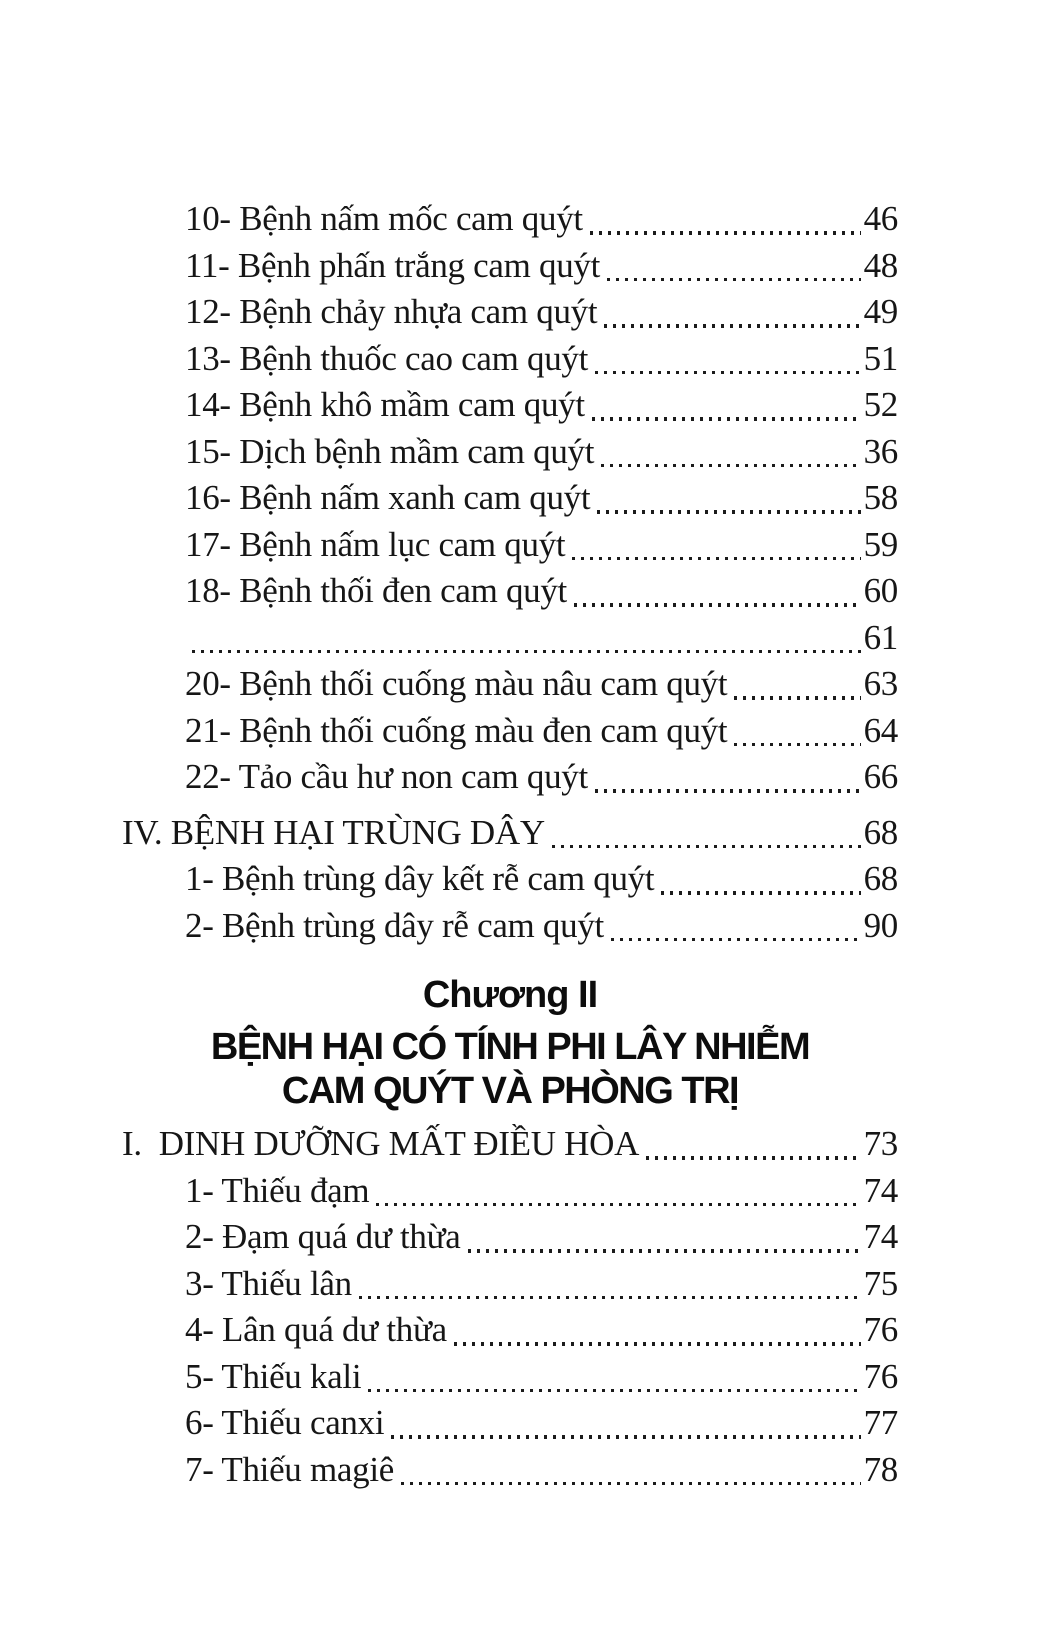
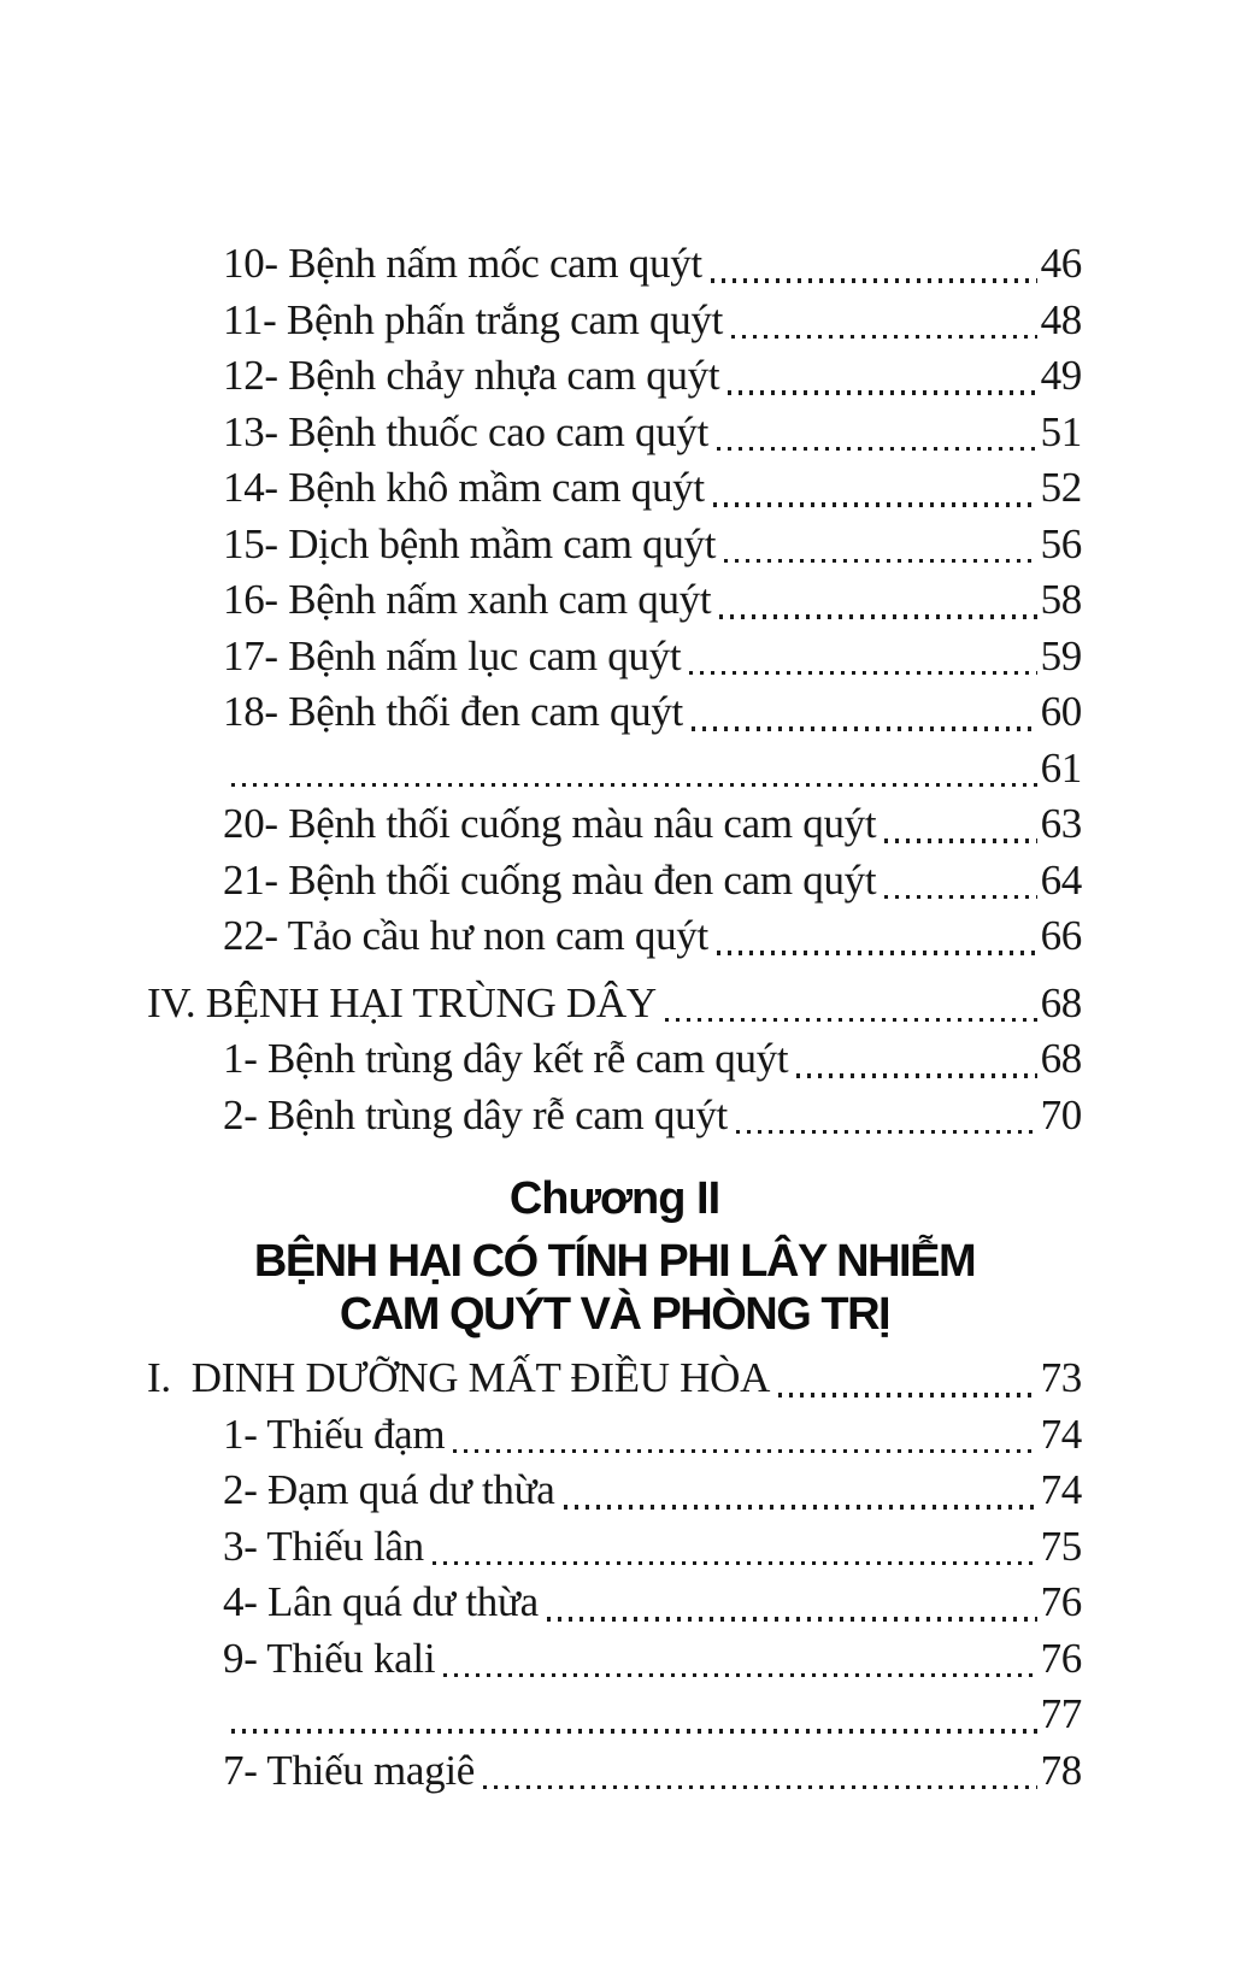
  10- Bệnh nấm mốc cam quýt
  46
  11- Bệnh phấn trắng cam quýt
  48
  12- Bệnh chảy nhựa cam quýt
  49
  13- Bệnh thuốc cao cam quýt
  51
  14- Bệnh khô mầm cam quýt
  52
  15- Dịch bệnh mầm cam quýt
- 36
+ 56
  16- Bệnh nấm xanh cam quýt
  58
  17- Bệnh nấm lục cam quýt
  59
  18- Bệnh thối đen cam quýt
  60
  61
  20- Bệnh thối cuống màu nâu cam quýt
  63
  21- Bệnh thối cuống màu đen cam quýt
  64
  22- Tảo cầu hư non cam quýt
  66
  IV. BỆNH HẠI TRÙNG DÂY
  68
  1- Bệnh trùng dây kết rễ cam quýt
  68
  2- Bệnh trùng dây rễ cam quýt
- 90
+ 70
  Chương II
  BỆNH HẠI CÓ TÍNH PHI LÂY NHIỄM
  CAM QUÝT VÀ PHÒNG TRỊ
  I. DINH DƯỠNG MẤT ĐIỀU HÒA
  73
  1- Thiếu đạm
  74
  2- Đạm quá dư thừa
  74
  3- Thiếu lân
  75
  4- Lân quá dư thừa
  76
- 5- Thiếu kali
+ 9- Thiếu kali
  76
- 6- Thiếu canxi
  77
  7- Thiếu magiê
  78
